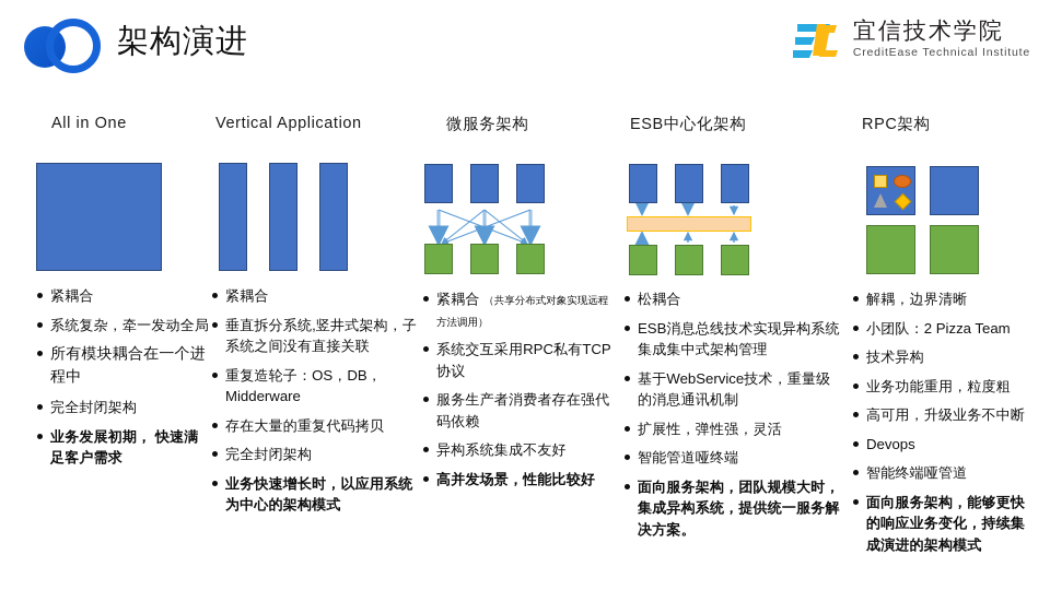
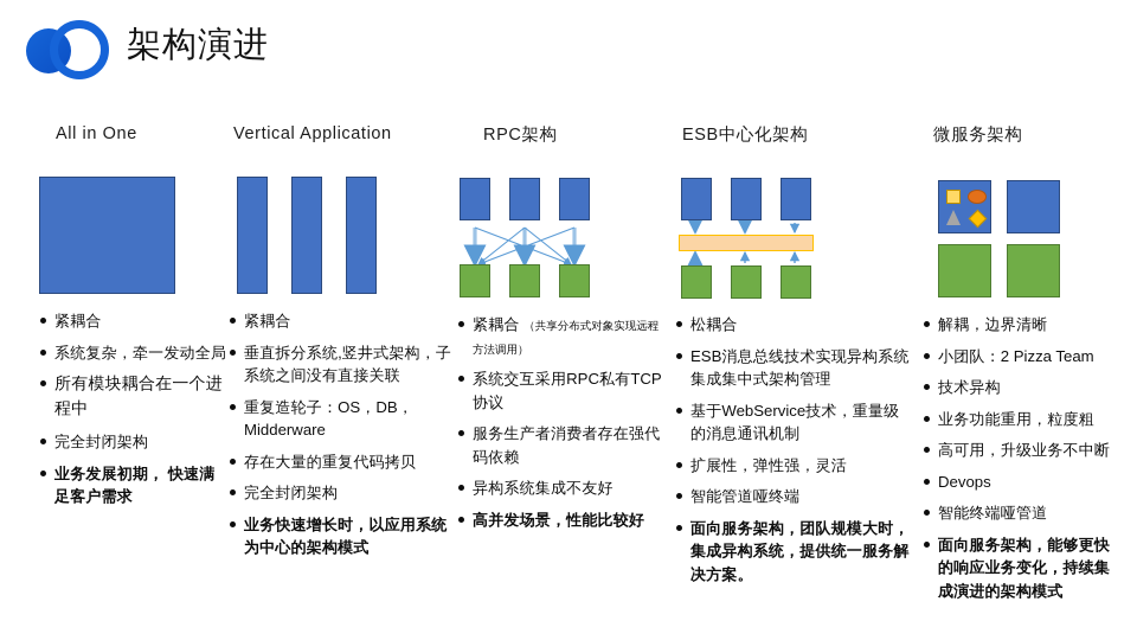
  架构演进
- 宜信技术学院
- CreditEase Technical Institute
  All in One
  紧耦合
  系统复杂，牵一发动全局
  所有模块耦合在一个进程中
  完全封闭架构
  业务发展初期， 快速满足客户需求
  Vertical Application
  紧耦合
  垂直拆分系统,竖井式架构，子系统之间没有直接关联
  重复造轮子：OS，DB，Midderware
  存在大量的重复代码拷贝
  完全封闭架构
  业务快速增长时，以应用系统为中心的架构模式
- 微服务架构
+ RPC架构
  紧耦合 （共享分布式对象实现远程方法调用）
  系统交互采用RPC私有TCP协议
  服务生产者消费者存在强代码依赖
  异构系统集成不友好
  高并发场景，性能比较好
  ESB中心化架构
  松耦合
  ESB消息总线技术实现异构系统集成集中式架构管理
  基于WebService技术，重量级的消息通讯机制
  扩展性，弹性强，灵活
  智能管道哑终端
  面向服务架构，团队规模大时，集成异构系统，提供统一服务解决方案。
- RPC架构
+ 微服务架构
  解耦，边界清晰
  小团队：2 Pizza Team
  技术异构
  业务功能重用，粒度粗
  高可用，升级业务不中断
  Devops
  智能终端哑管道
  面向服务架构，能够更快的响应业务变化，持续集成演进的架构模式
